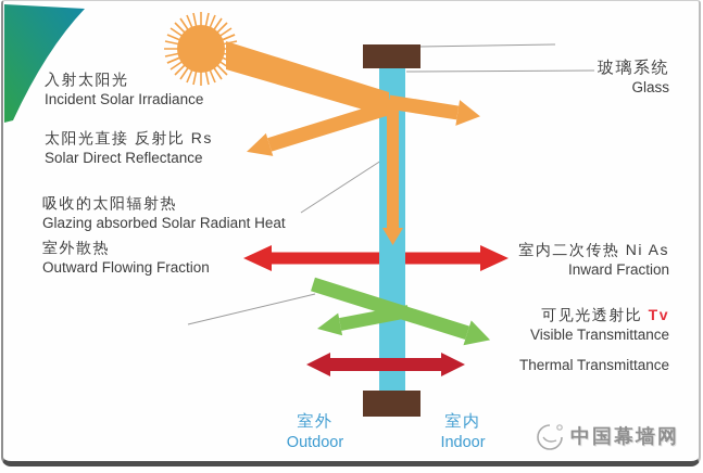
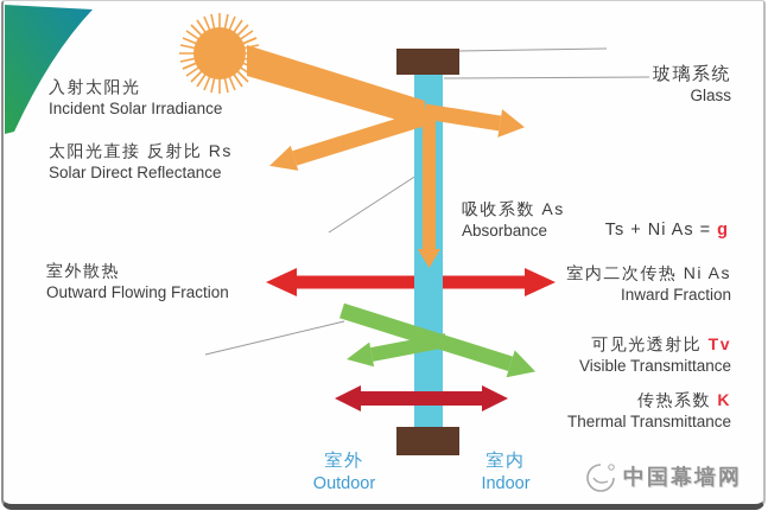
  入射太阳光
  Incident Solar Irradiance
  太阳光直接 反射比 Rs
  Solar Direct Reflectance
- 吸收的太阳辐射热
- Glazing absorbed Solar Radiant Heat
  室外散热
  Outward Flowing Fraction
  玻璃系统
  Glass
+ 吸收系数 As
+ Absorbance
+ Ts + Ni As = g
  室内二次传热 Ni As
  Inward Fraction
  可见光透射比 Tv
  Visible Transmittance
+ 传热系数 K
  Thermal Transmittance
  室外
  Outdoor
  室内
  Indoor
  中国幕墙网
